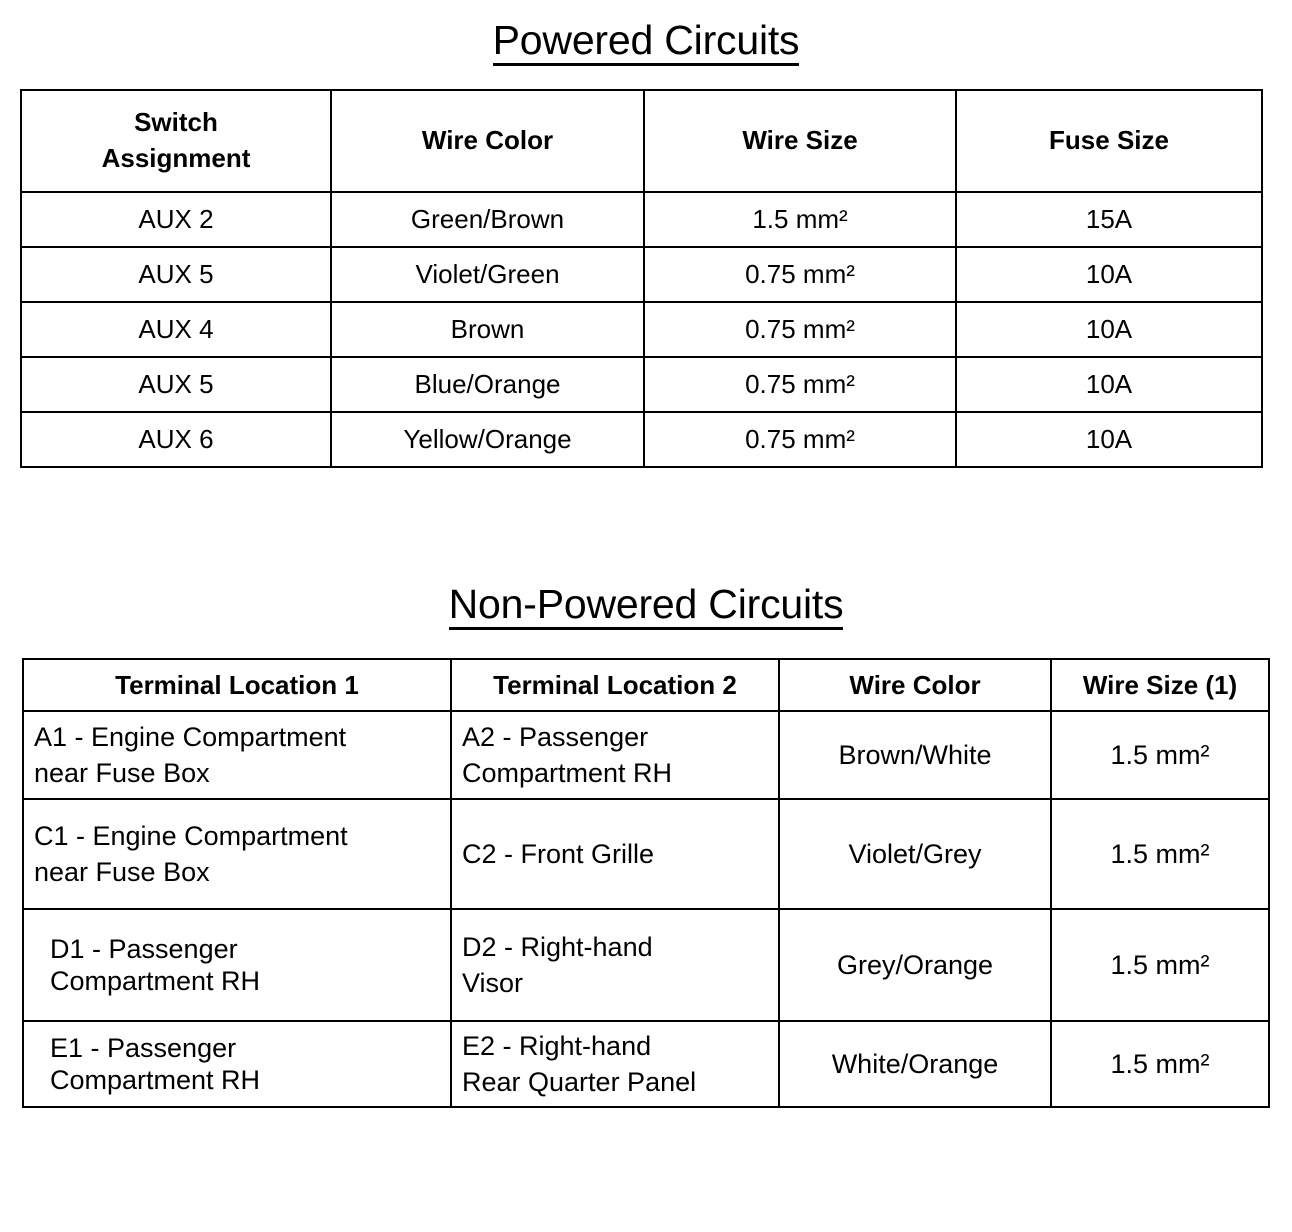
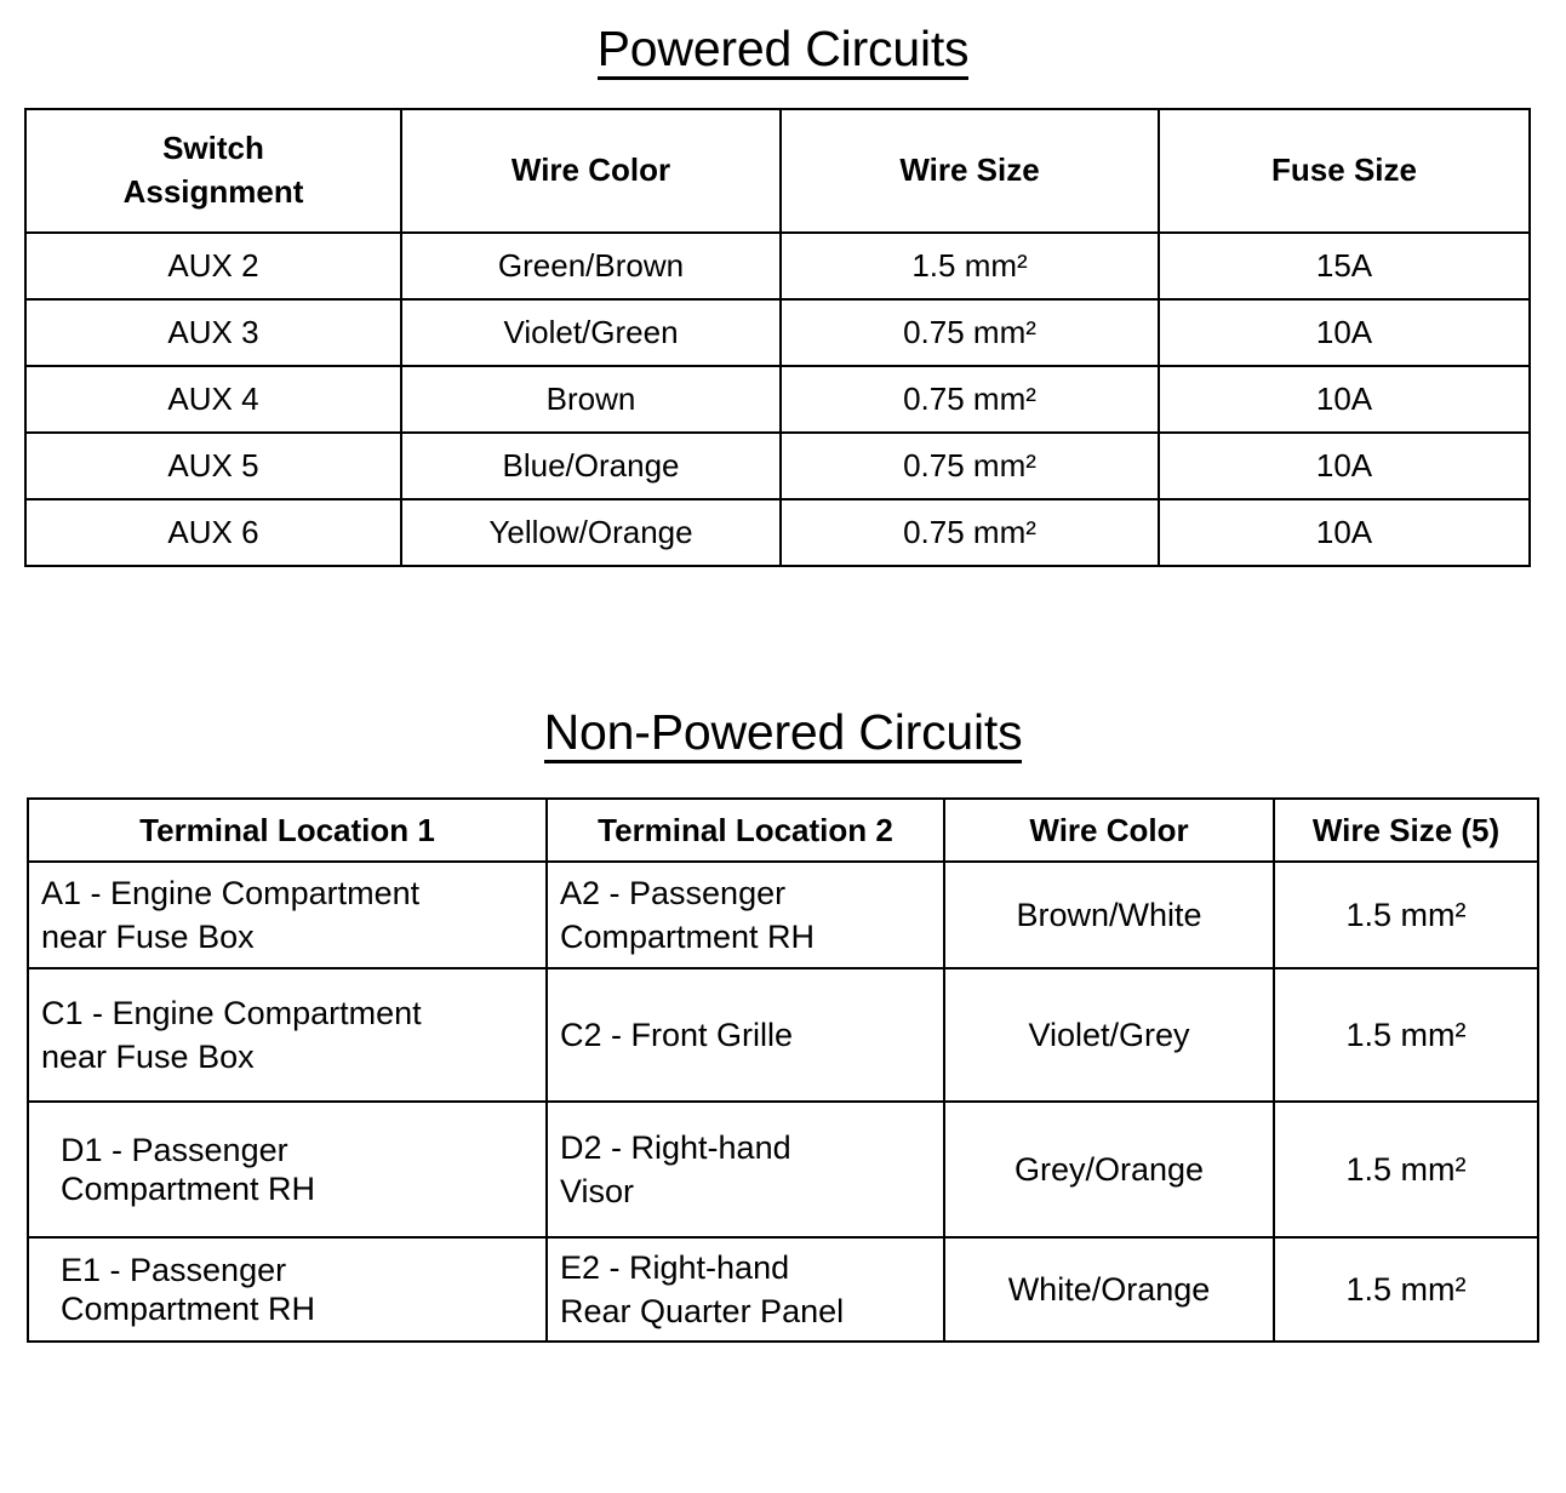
  Powered Circuits
  Switch Assignment	Wire Color	Wire Size	Fuse Size
  AUX 2	Green/Brown	1.5 mm²	15A
- AUX 5	Violet/Green	0.75 mm²	10A
+ AUX 3	Violet/Green	0.75 mm²	10A
  AUX 4	Brown	0.75 mm²	10A
  AUX 5	Blue/Orange	0.75 mm²	10A
  AUX 6	Yellow/Orange	0.75 mm²	10A
  Non-Powered Circuits
- Terminal Location 1	Terminal Location 2	Wire Color	Wire Size (1)
+ Terminal Location 1	Terminal Location 2	Wire Color	Wire Size (5)
  A1 - Engine Compartment near Fuse Box	A2 - Passenger Compartment RH	Brown/White	1.5 mm²
  C1 - Engine Compartment near Fuse Box	C2 - Front Grille	Violet/Grey	1.5 mm²
  D1 - Passenger Compartment RH	D2 - Right-hand Visor	Grey/Orange	1.5 mm²
  E1 - Passenger Compartment RH	E2 - Right-hand Rear Quarter Panel	White/Orange	1.5 mm²
